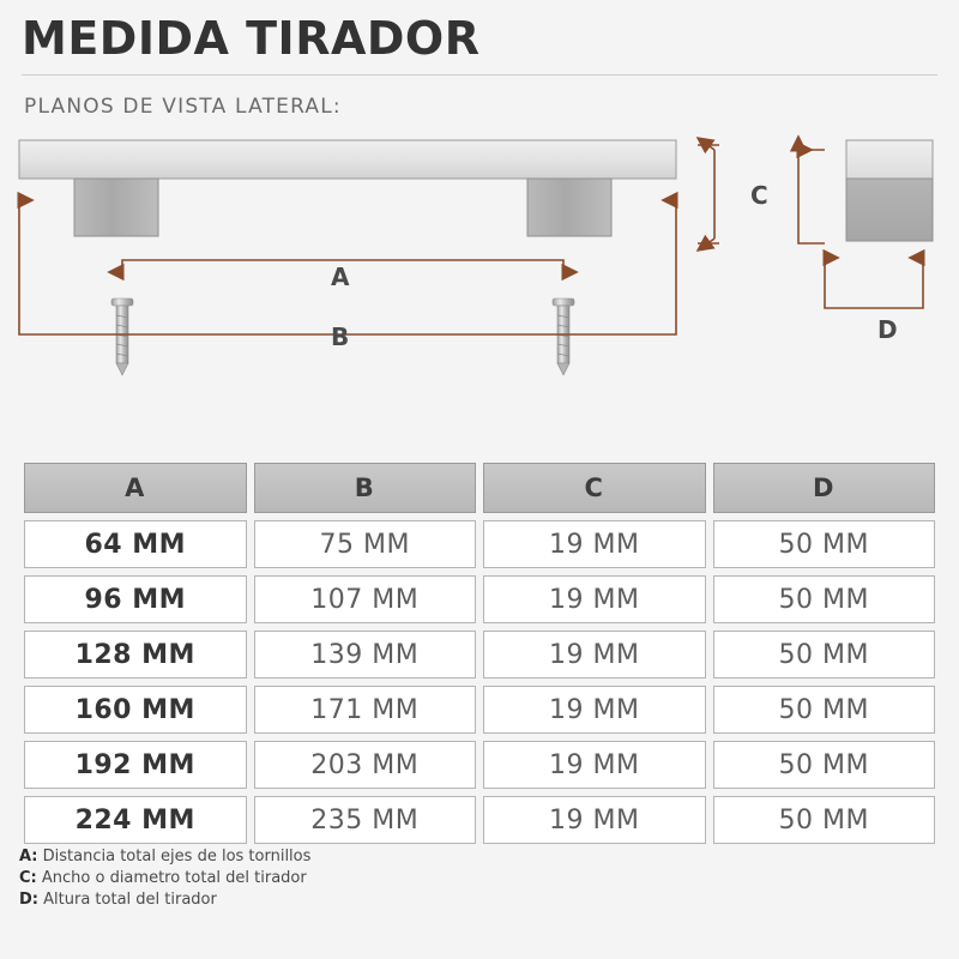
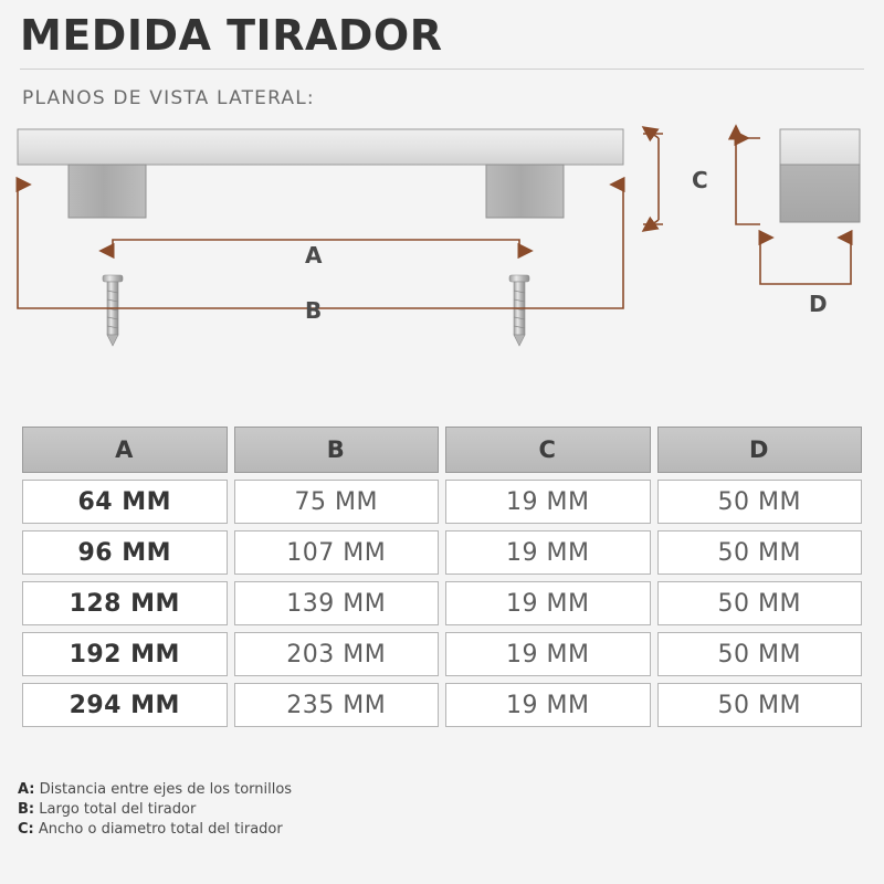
  MEDIDA TIRADOR
  PLANOS DE VISTA LATERAL:
  A
  B
  C
  D
  A	B	C	D
  64 MM	75 MM	19 MM	50 MM
  96 MM	107 MM	19 MM	50 MM
  128 MM	139 MM	19 MM	50 MM
- 160 MM	171 MM	19 MM	50 MM
  192 MM	203 MM	19 MM	50 MM
- 224 MM	235 MM	19 MM	50 MM
+ 294 MM	235 MM	19 MM	50 MM
- A: Distancia total ejes de los tornillos
+ A: Distancia entre ejes de los tornillos
+ B: Largo total del tirador
  C: Ancho o diametro total del tirador
- D: Altura total del tirador
